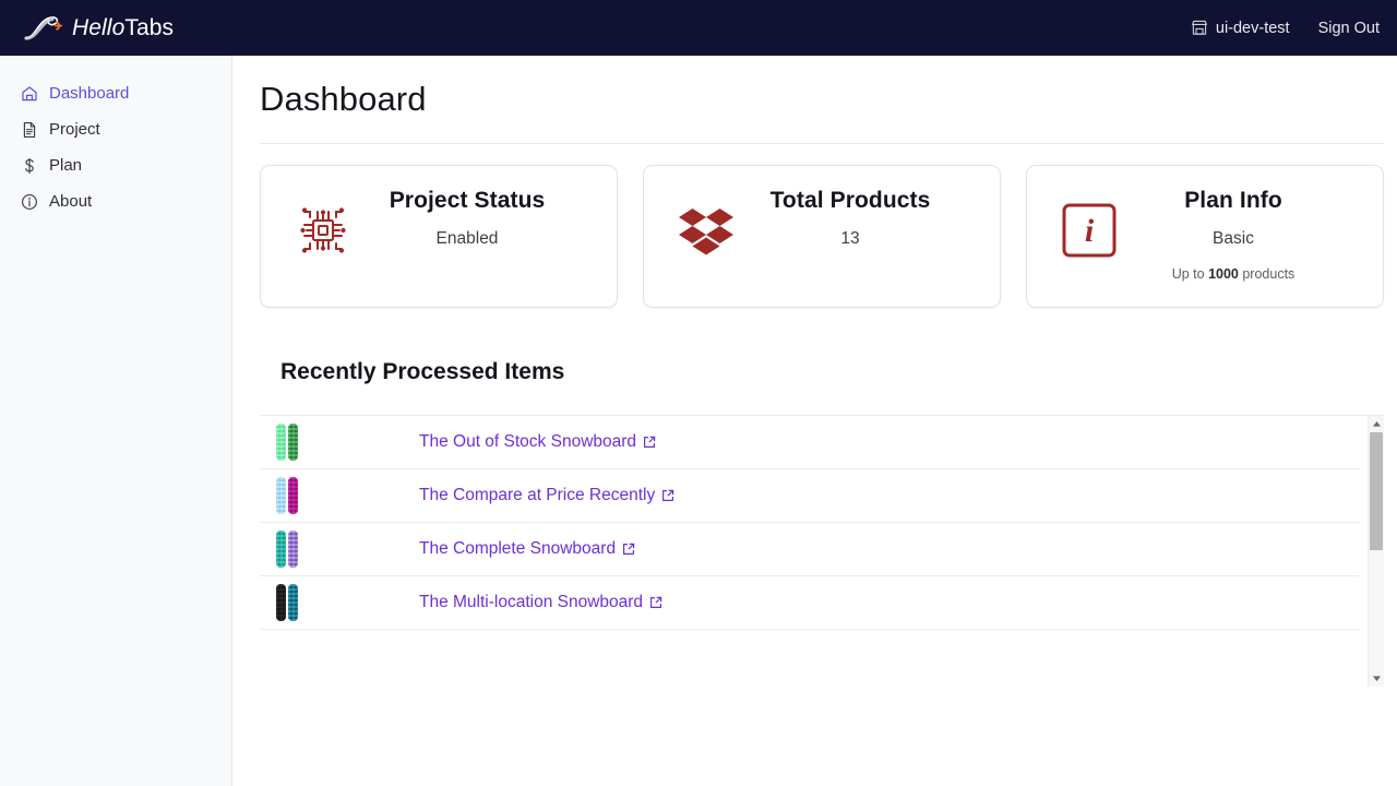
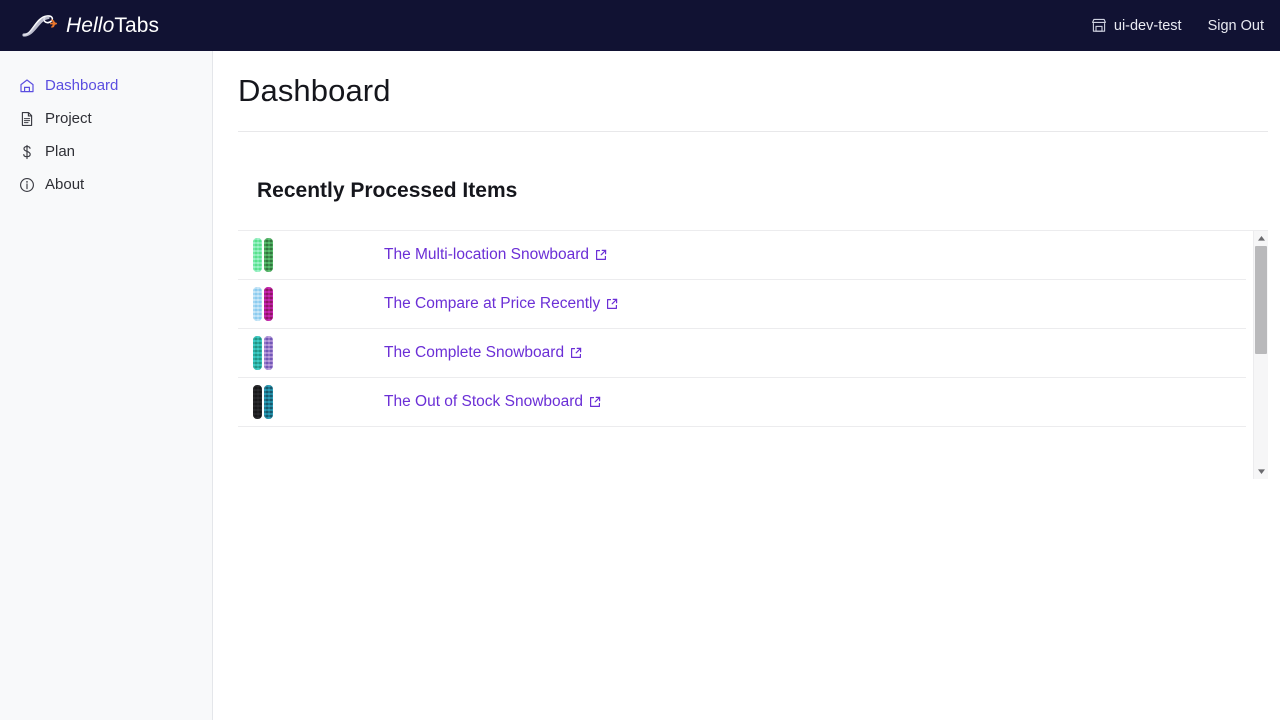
  HelloTabs
  ui-dev-test
  Sign Out
  Dashboard
  Project
  Plan
  About
  Dashboard
- Project Status
- Enabled
- Total Products
- 13
- i
- Plan Info
- Basic
- Up to 1000 products
  Recently Processed Items
- The Out of Stock Snowboard
+ The Multi-location Snowboard
  The Compare at Price Recently
  The Complete Snowboard
- The Multi-location Snowboard
+ The Out of Stock Snowboard
